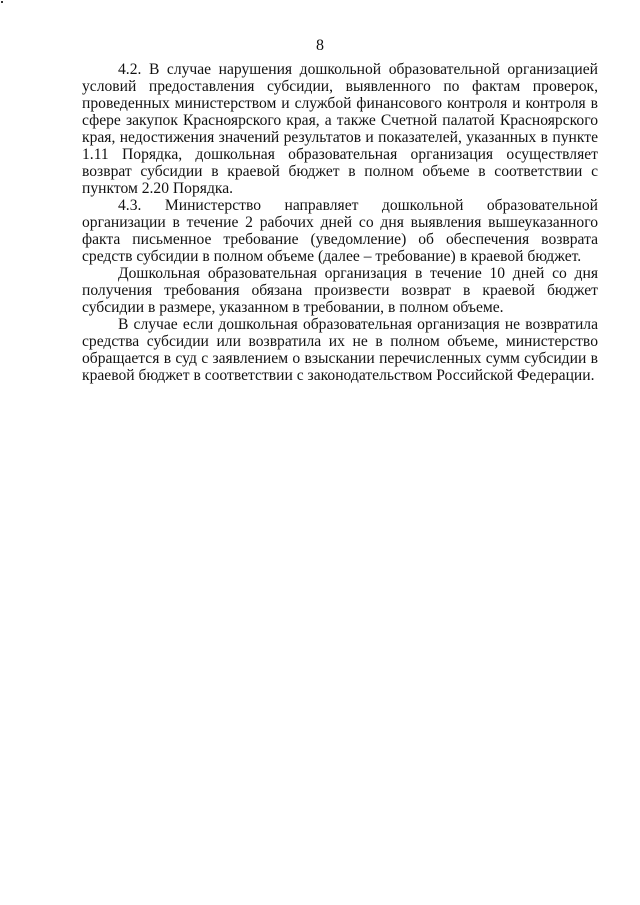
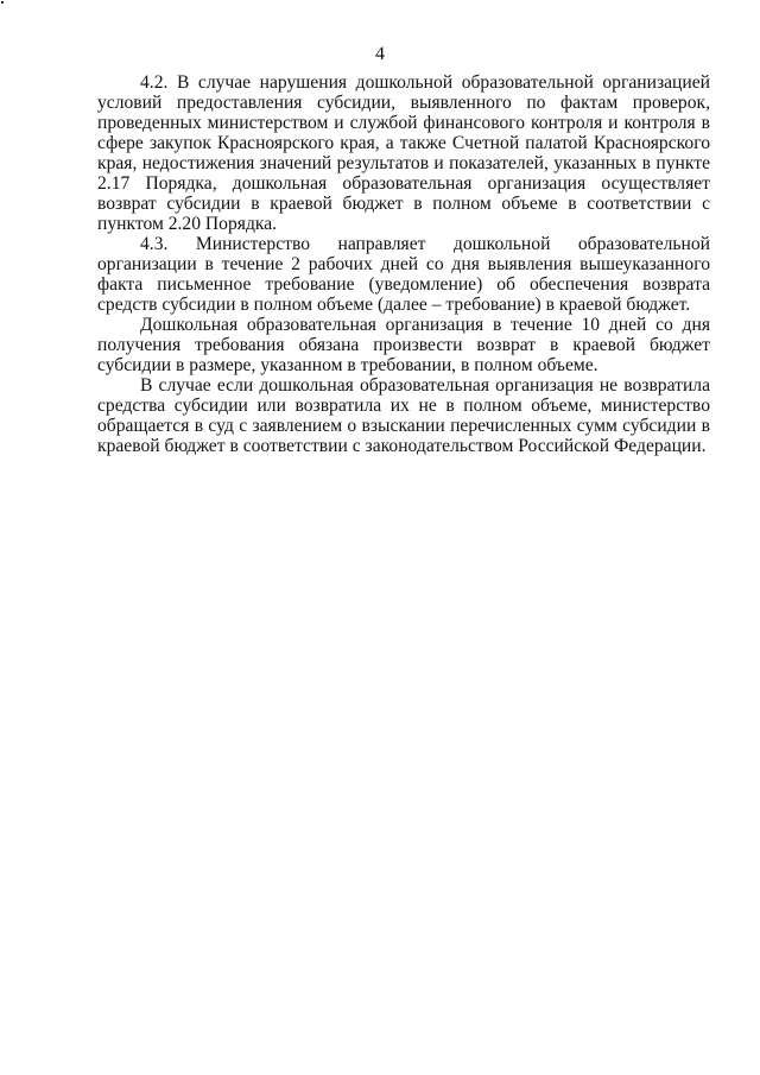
- 8
+ 4
- 4.2. В случае нарушения дошкольной образовательной организацией условий предоставления субсидии, выявленного по фактам проверок, проведенных министерством и службой финансового контроля и контроля в сфере закупок Красноярского края, а также Счетной палатой Красноярского края, недостижения значений результатов и показателей, указанных в пункте 1.11 Порядка, дошкольная образовательная организация осуществляет возврат субсидии в краевой бюджет в полном объеме в соответствии с пунктом 2.20 Порядка.
+ 4.2. В случае нарушения дошкольной образовательной организацией условий предоставления субсидии, выявленного по фактам проверок, проведенных министерством и службой финансового контроля и контроля в сфере закупок Красноярского края, а также Счетной палатой Красноярского края, недостижения значений результатов и показателей, указанных в пункте 2.17 Порядка, дошкольная образовательная организация осуществляет возврат субсидии в краевой бюджет в полном объеме в соответствии с пунктом 2.20 Порядка.
  4.3. Министерство направляет дошкольной образовательной организации в течение 2 рабочих дней со дня выявления вышеуказанного факта письменное требование (уведомление) об обеспечения возврата средств субсидии в полном объеме (далее – требование) в краевой бюджет.
  Дошкольная образовательная организация в течение 10 дней со дня получения требования обязана произвести возврат в краевой бюджет субсидии в размере, указанном в требовании, в полном объеме.
  В случае если дошкольная образовательная организация не возвратила средства субсидии или возвратила их не в полном объеме, министерство обращается в суд с заявлением о взыскании перечисленных сумм субсидии в краевой бюджет в соответствии с законодательством Российской Федерации.
